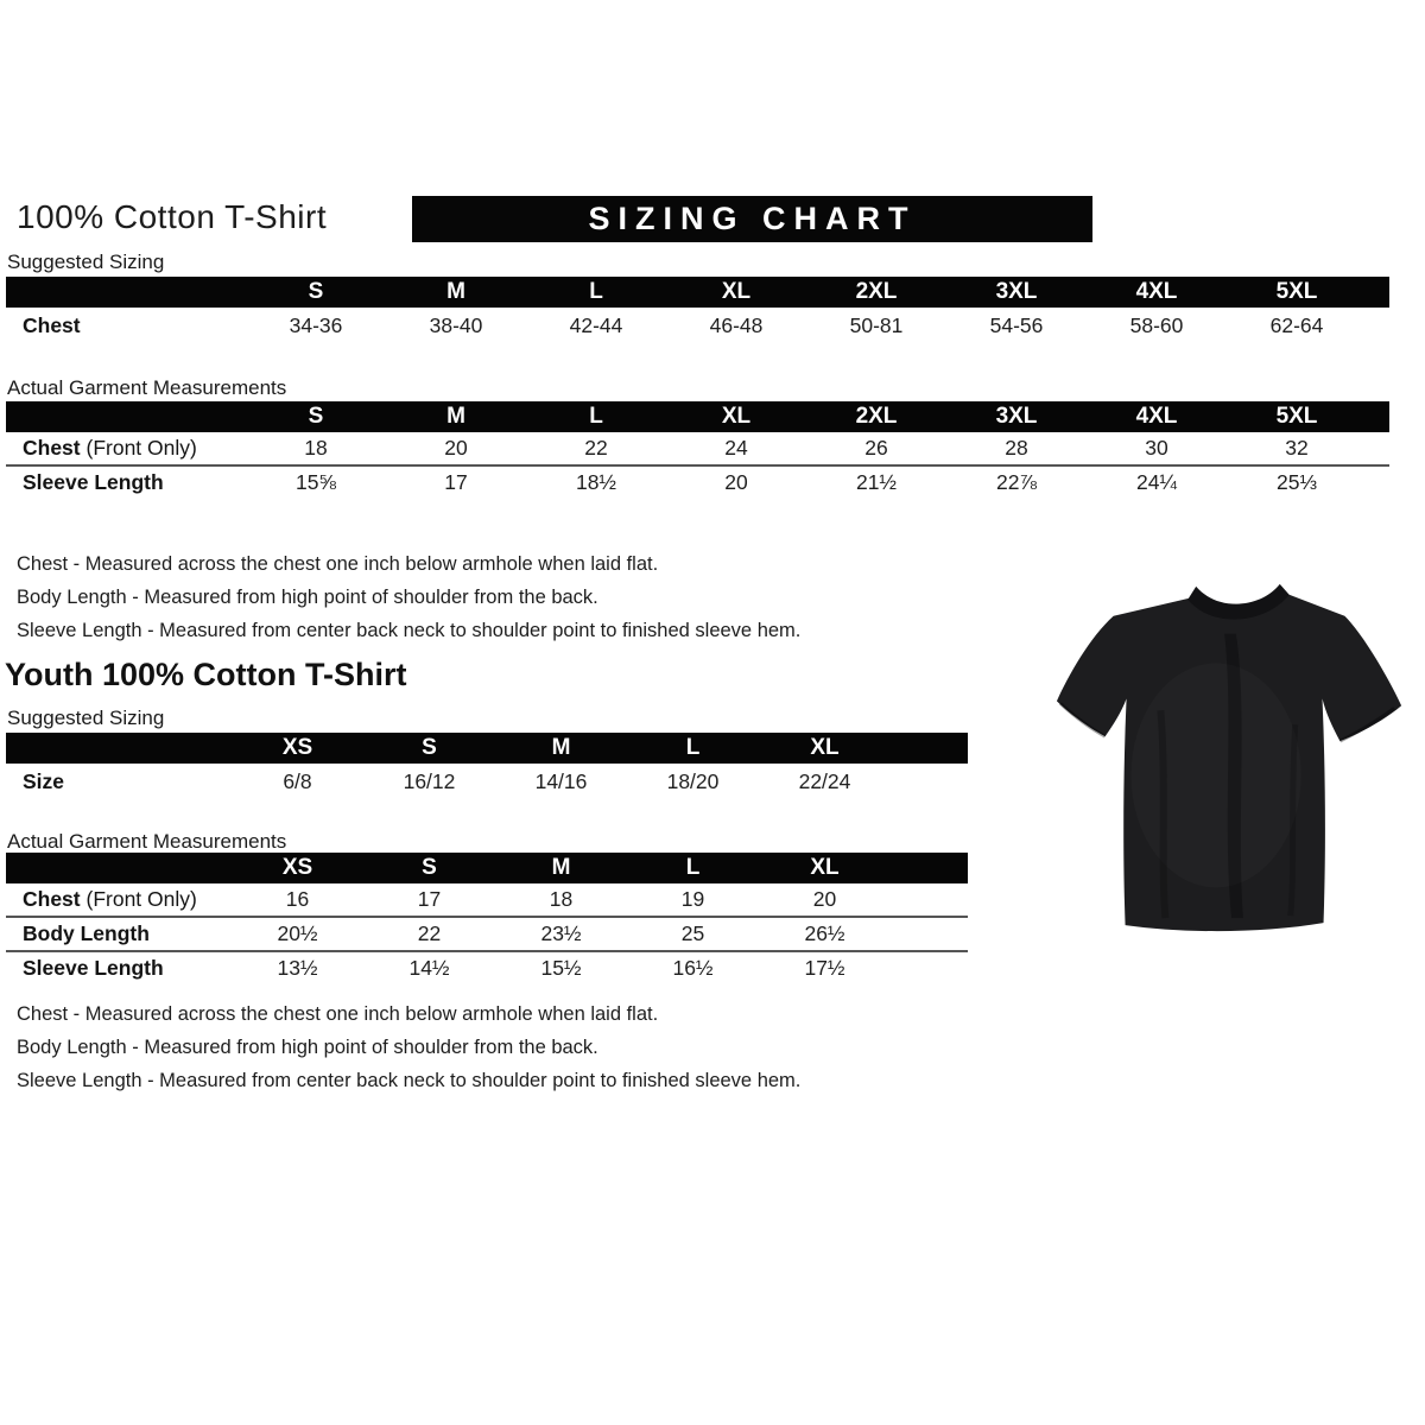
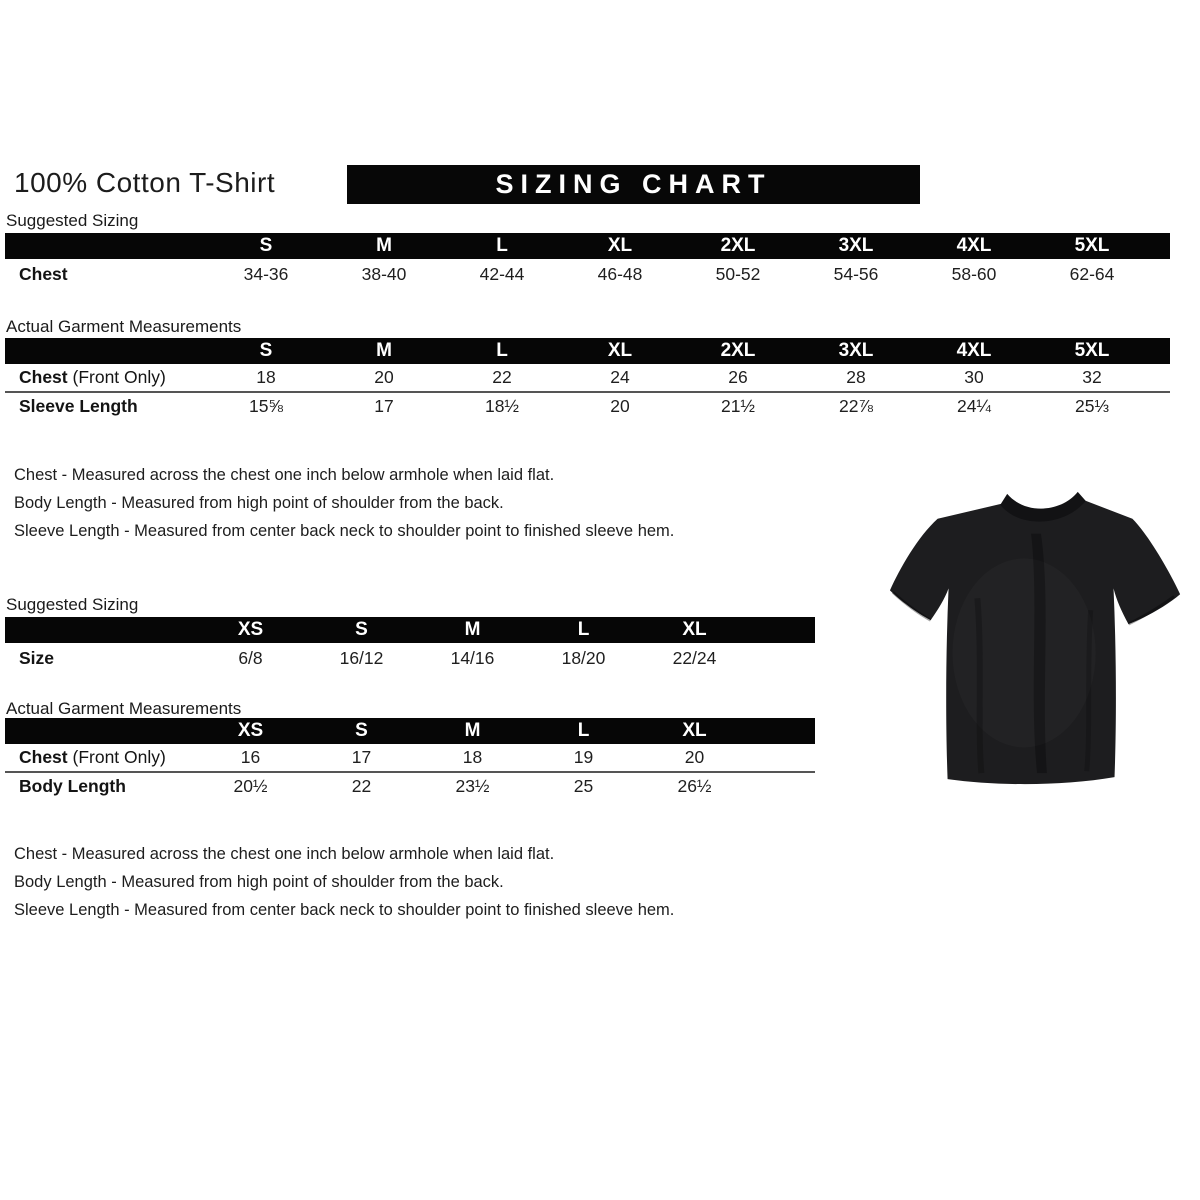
  100% Cotton T-Shirt
  SIZING CHART
  Suggested Sizing
  	S	M	L	XL	2XL	3XL	4XL	5XL
- Chest	34-36	38-40	42-44	46-48	50-81	54-56	58-60	62-64
+ Chest	34-36	38-40	42-44	46-48	50-52	54-56	58-60	62-64
  Actual Garment Measurements
  	S	M	L	XL	2XL	3XL	4XL	5XL
  Chest (Front Only)	18	20	22	24	26	28	30	32
  Sleeve Length	15⅝	17	18½	20	21½	22⅞	24¼	25⅓
  Chest - Measured across the chest one inch below armhole when laid flat.
  Body Length - Measured from high point of shoulder from the back.
  Sleeve Length - Measured from center back neck to shoulder point to finished sleeve hem.
- Youth 100% Cotton T-Shirt
  Suggested Sizing
  	XS	S	M	L	XL
  Size	6/8	16/12	14/16	18/20	22/24
  Actual Garment Measurements
  	XS	S	M	L	XL
  Chest (Front Only)	16	17	18	19	20
  Body Length	20½	22	23½	25	26½
- Sleeve Length	13½	14½	15½	16½	17½
  Chest - Measured across the chest one inch below armhole when laid flat.
  Body Length - Measured from high point of shoulder from the back.
  Sleeve Length - Measured from center back neck to shoulder point to finished sleeve hem.
